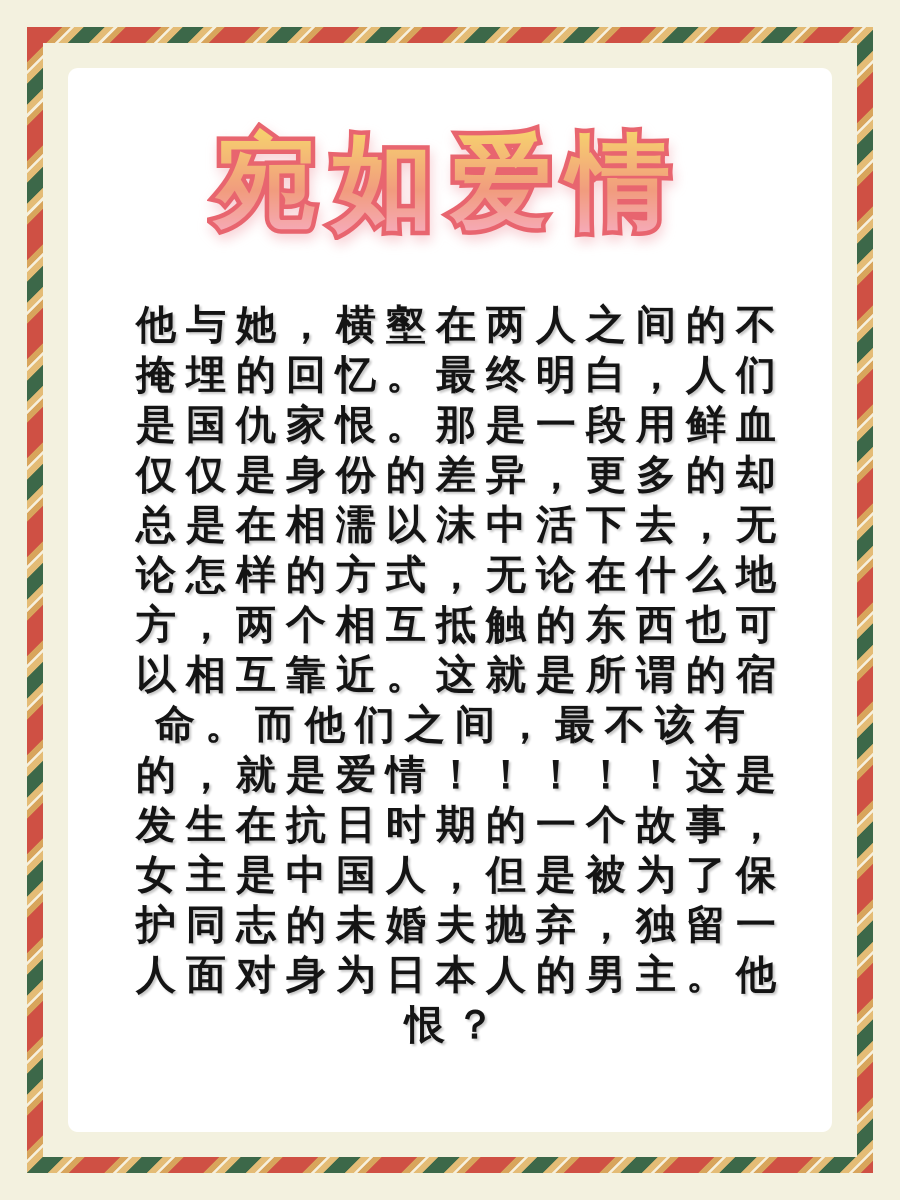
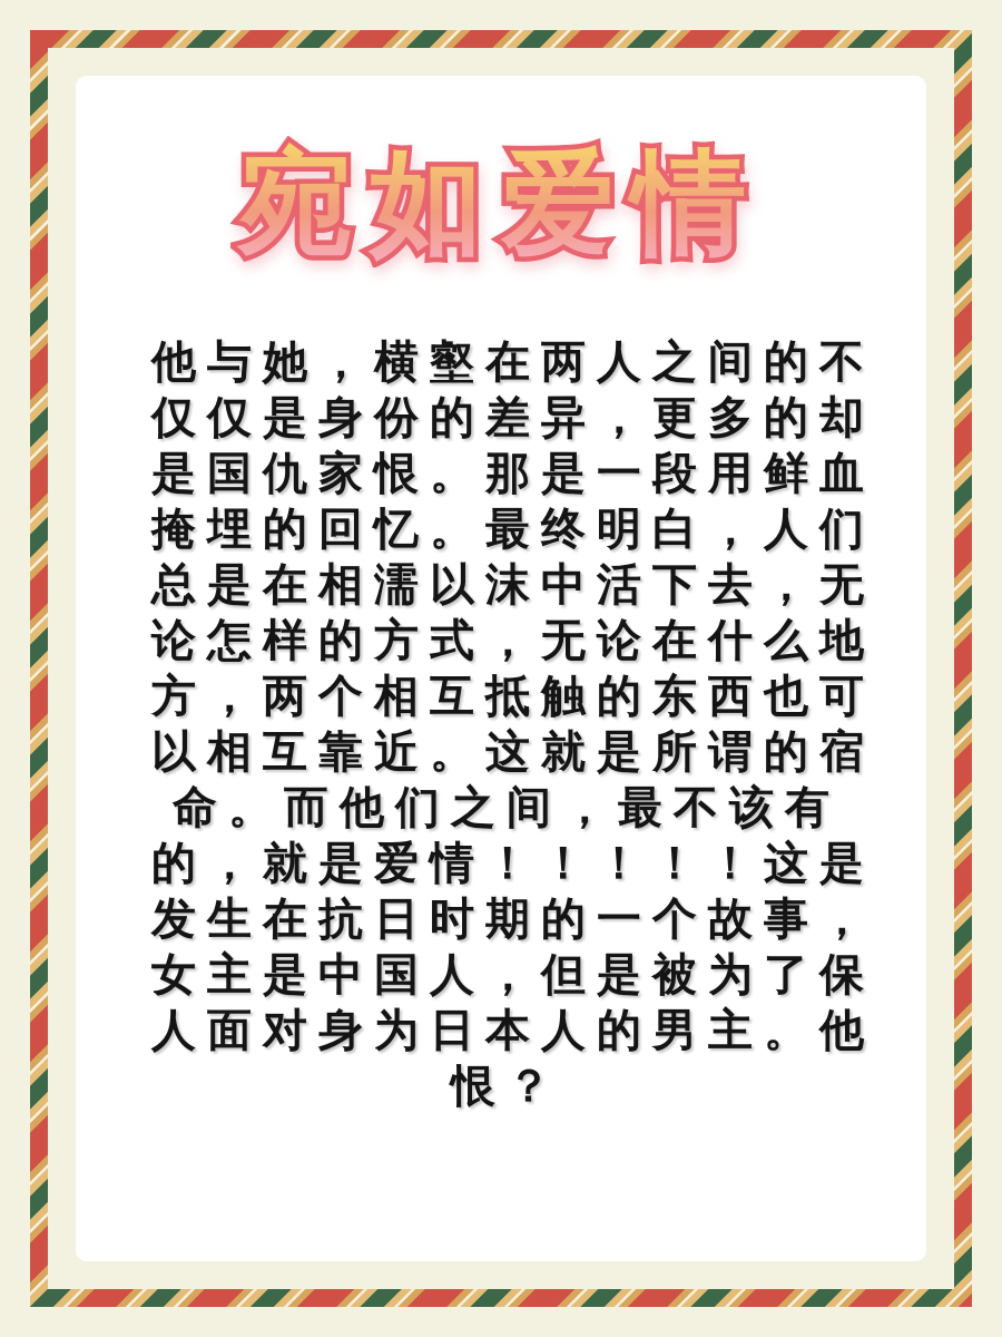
  宛如爱情
  他与她，横壑在两人之间的不
- 掩埋的回忆。最终明白，人们
+ 仅仅是身份的差异，更多的却
  是国仇家恨。那是一段用鲜血
- 仅仅是身份的差异，更多的却
+ 掩埋的回忆。最终明白，人们
  总是在相濡以沫中活下去，无
  论怎样的方式，无论在什么地
  方，两个相互抵触的东西也可
  以相互靠近。这就是所谓的宿
  命。而他们之间，最不该有
  的，就是爱情！！！！！这是
  发生在抗日时期的一个故事，
  女主是中国人，但是被为了保
- 护同志的未婚夫抛弃，独留一
  人面对身为日本人的男主。他
  恨？
